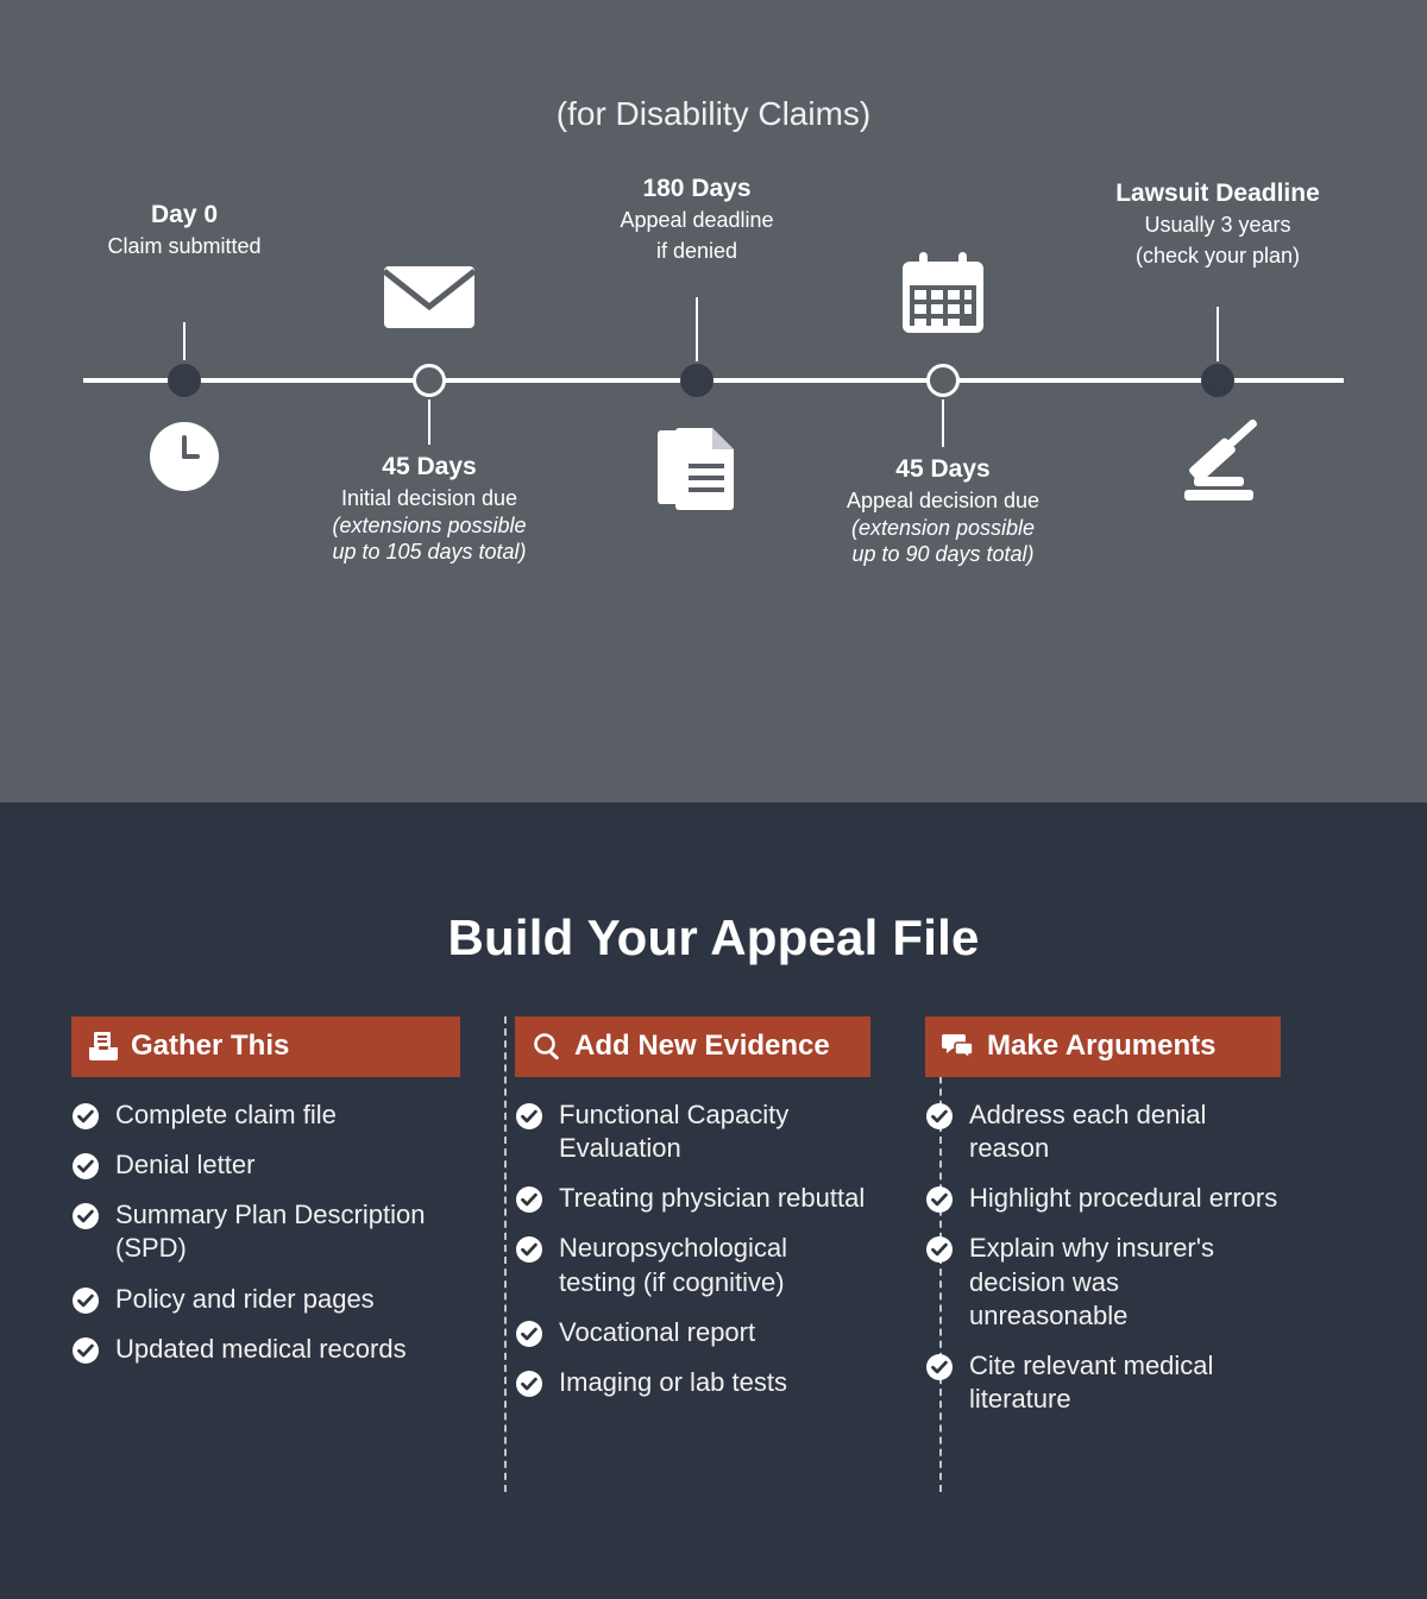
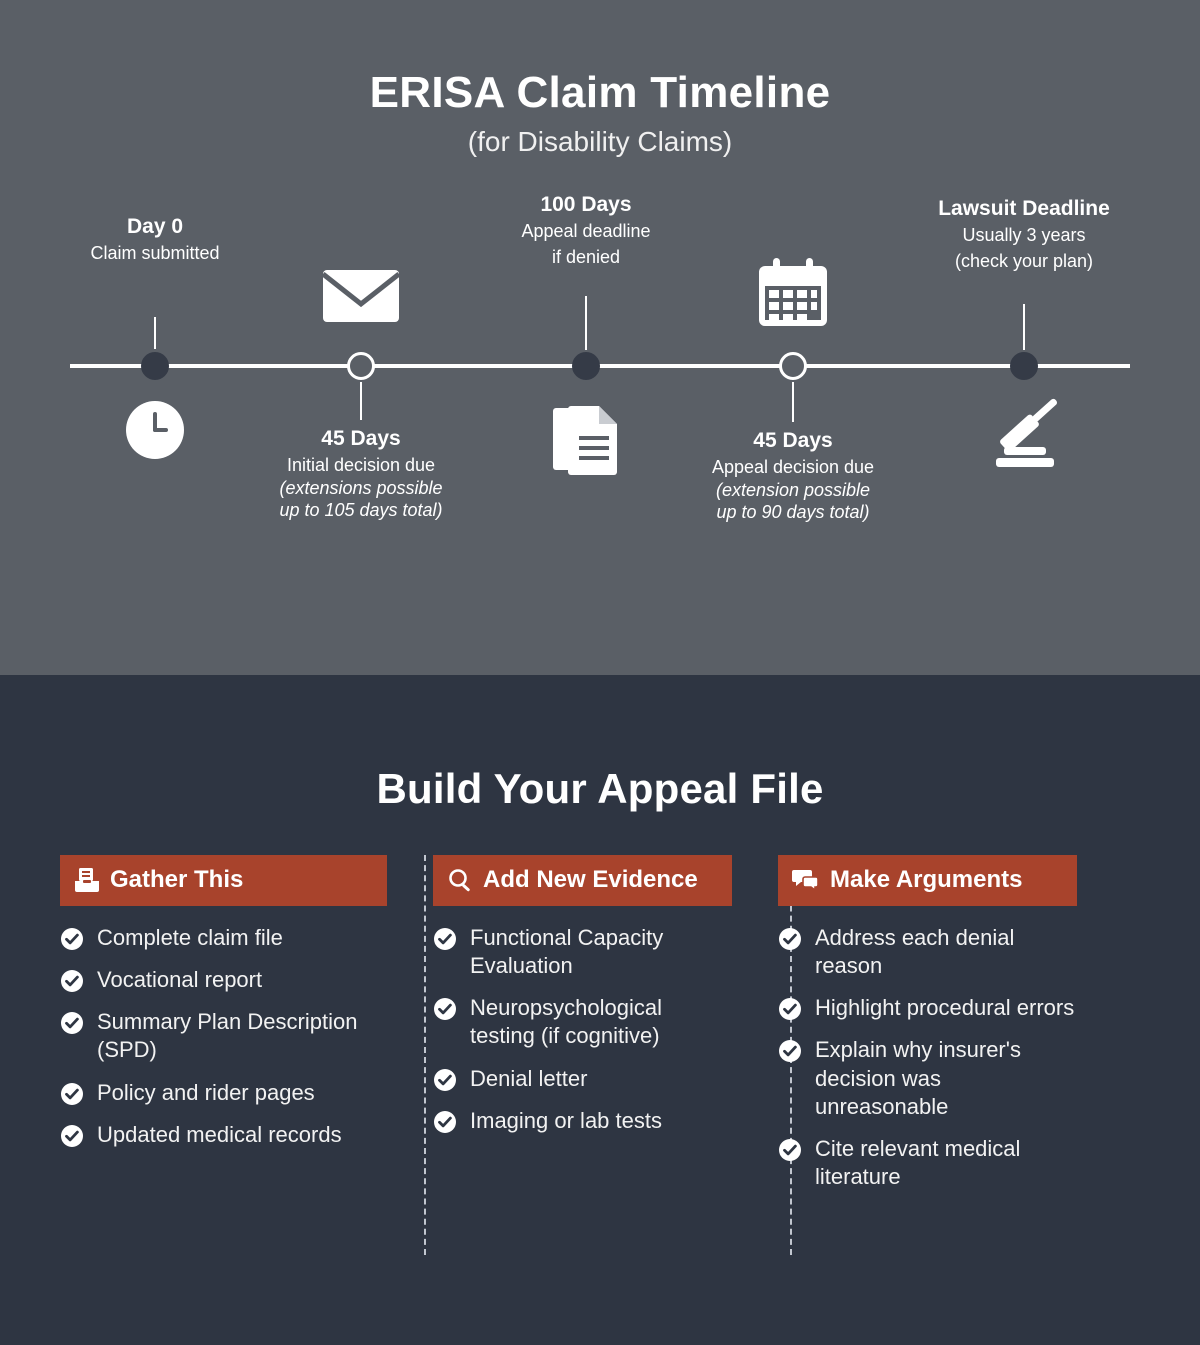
+ ERISA Claim Timeline
  (for Disability Claims)
  Day 0
  Claim submitted
  45 Days
  Initial decision due
  (extensions possible
  up to 105 days total)
- 180 Days
+ 100 Days
  Appeal deadline
  if denied
  45 Days
  Appeal decision due
  (extension possible
  up to 90 days total)
  Lawsuit Deadline
  Usually 3 years
  (check your plan)
  Build Your Appeal File
  Gather This
  Complete claim file
- Denial letter
+ Vocational report
  Summary Plan Description (SPD)
  Policy and rider pages
  Updated medical records
  Add New Evidence
  Functional Capacity Evaluation
- Treating physician rebuttal
  Neuropsychological testing (if cognitive)
- Vocational report
+ Denial letter
  Imaging or lab tests
  Make Arguments
  Address each denial reason
  Highlight procedural errors
  Explain why insurer's decision was unreasonable
  Cite relevant medical literature
